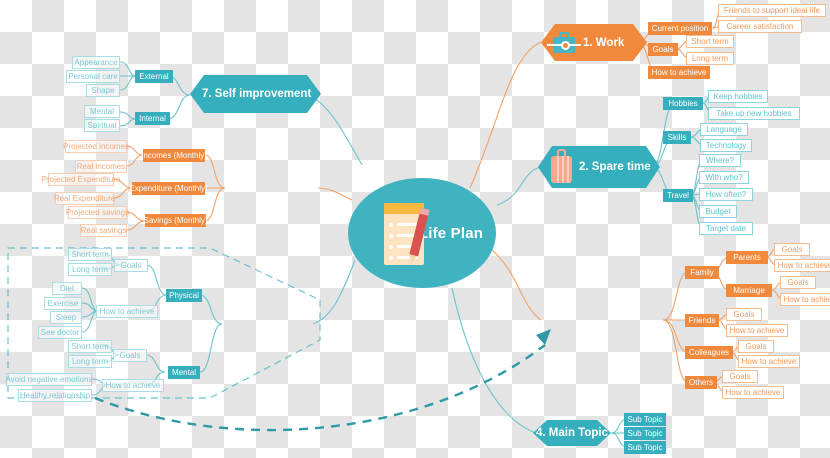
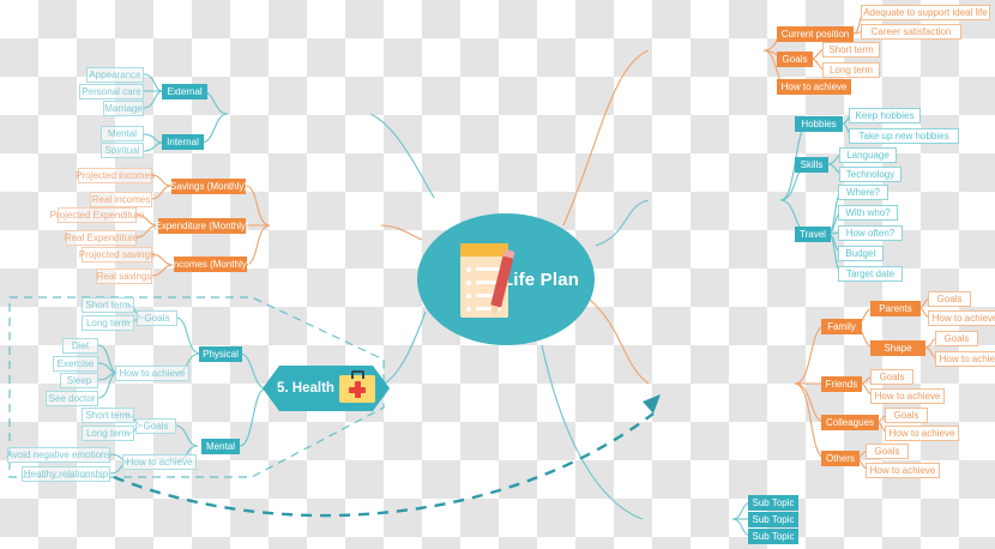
  ife Plan
- 1. Work
  Current position
- Friends to support ideal life
+ Adequate to support ideal life
  Career satisfaction
  Goals
  Short term
  Long term
  How to achieve
- 2. Spare time
  Hobbies
  Keep hobbies
  Take up new hobbies
  Skills
  Language
  Technology
  Travel
  Where?
  With who?
  How often?
  Budget
  Target date
  Family
  Parents
  Goals
  How to achiev
- Marriage
+ Shape
  Goals
  How to achie
  Friends
  Goals
  How to achieve
  Colleagues
  Goals
  How to achieve
  Others
  Goals
  How to achieve
- 4. Main Topic
  Sub Topic
  Sub Topic
  Sub Topic
+ 5. Health
  Physical
  Goals
  Short term
  Long term
  How to achieve
  Diet
  Exercise
  Sleep
  See doctor
  Mental
  Goals
  Short term
  Long term
  How to achieve
  Avoid negative emotions
  Healthy relationship
- Incomes (Monthly)
+ Savings (Monthly)
  Projected incomes
  Real incomes
  Expenditure (Monthly)
  Projected Expenditure
  Real Expenditure
- Savings (Monthly)
+ Incomes (Monthly)
  Projected savings
  Real savings
- 7. Self improvement
  External
  Appearance
  Personal care
- Shape
+ Marriage
  Internal
  Mental
  Spiritual
